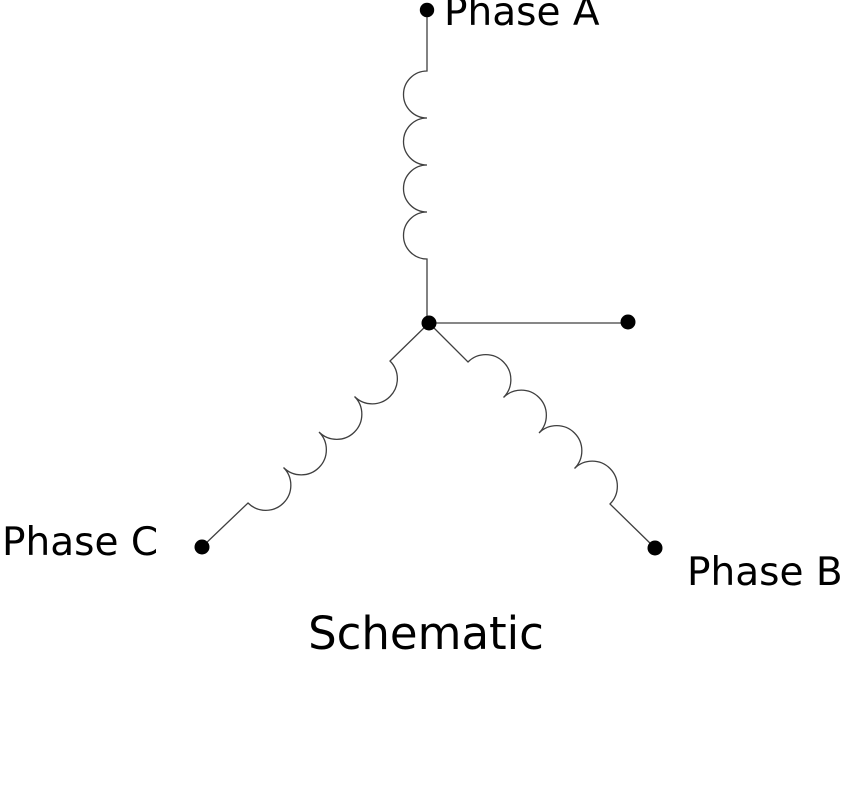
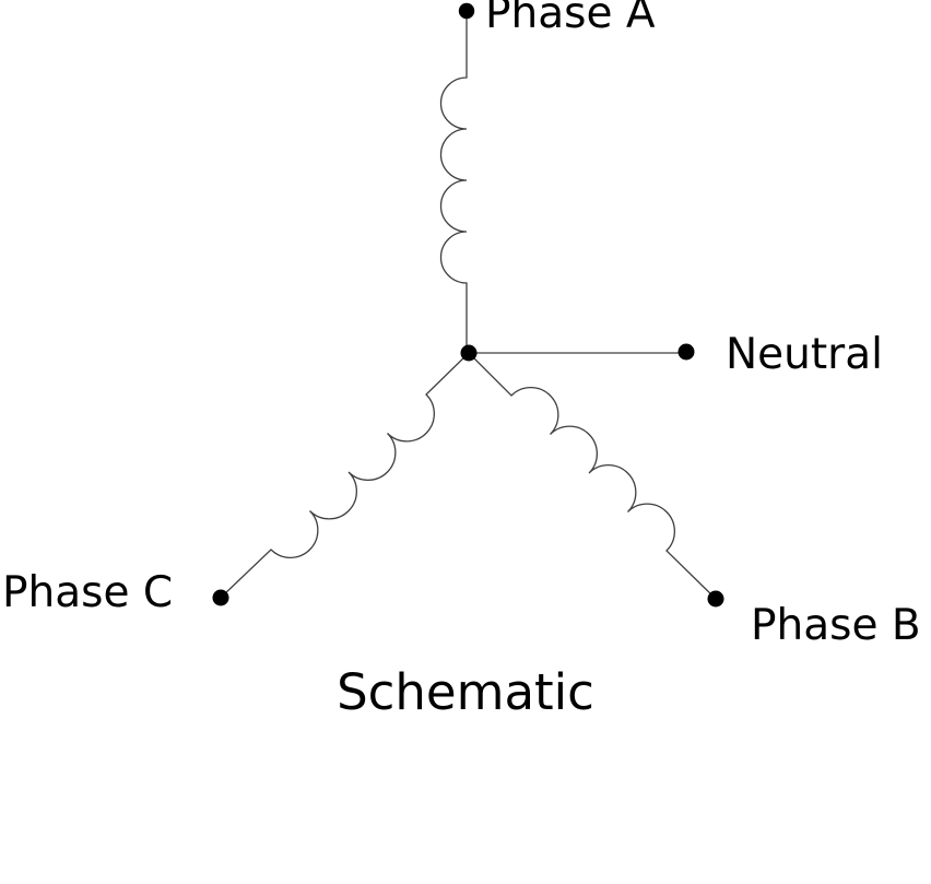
  Phase A
+ Neutral
  Phase C
  Phase B
  Schematic
